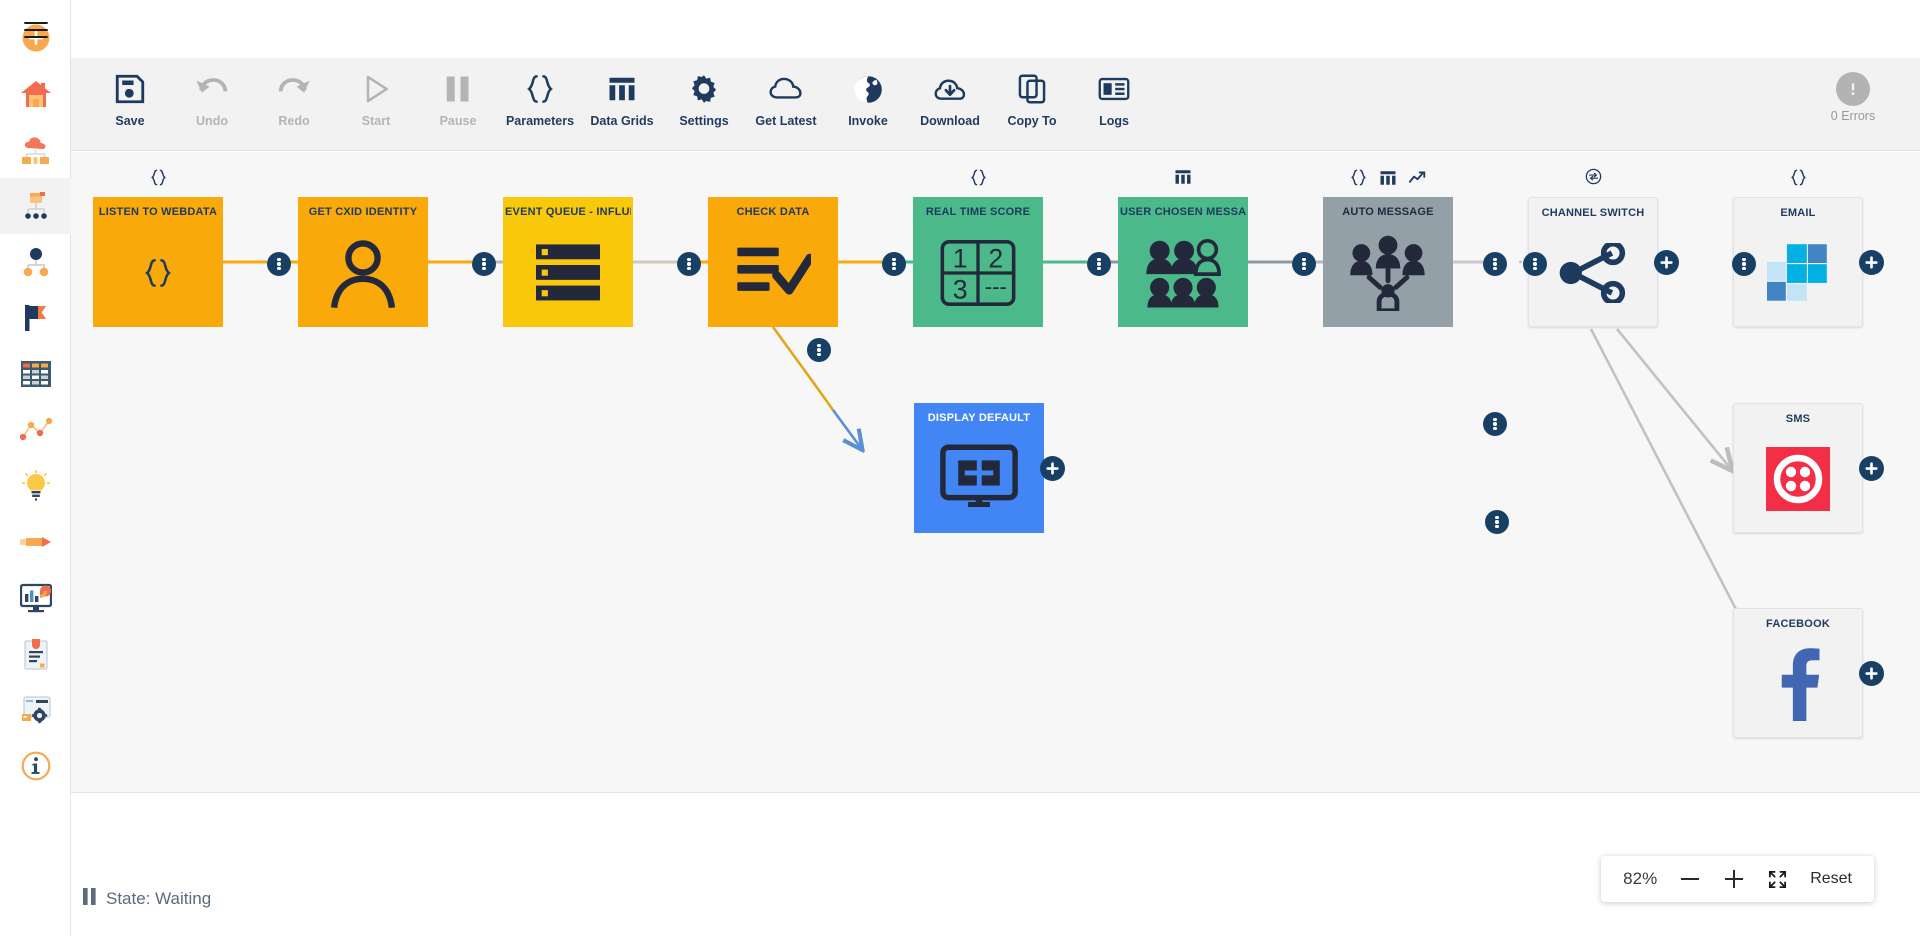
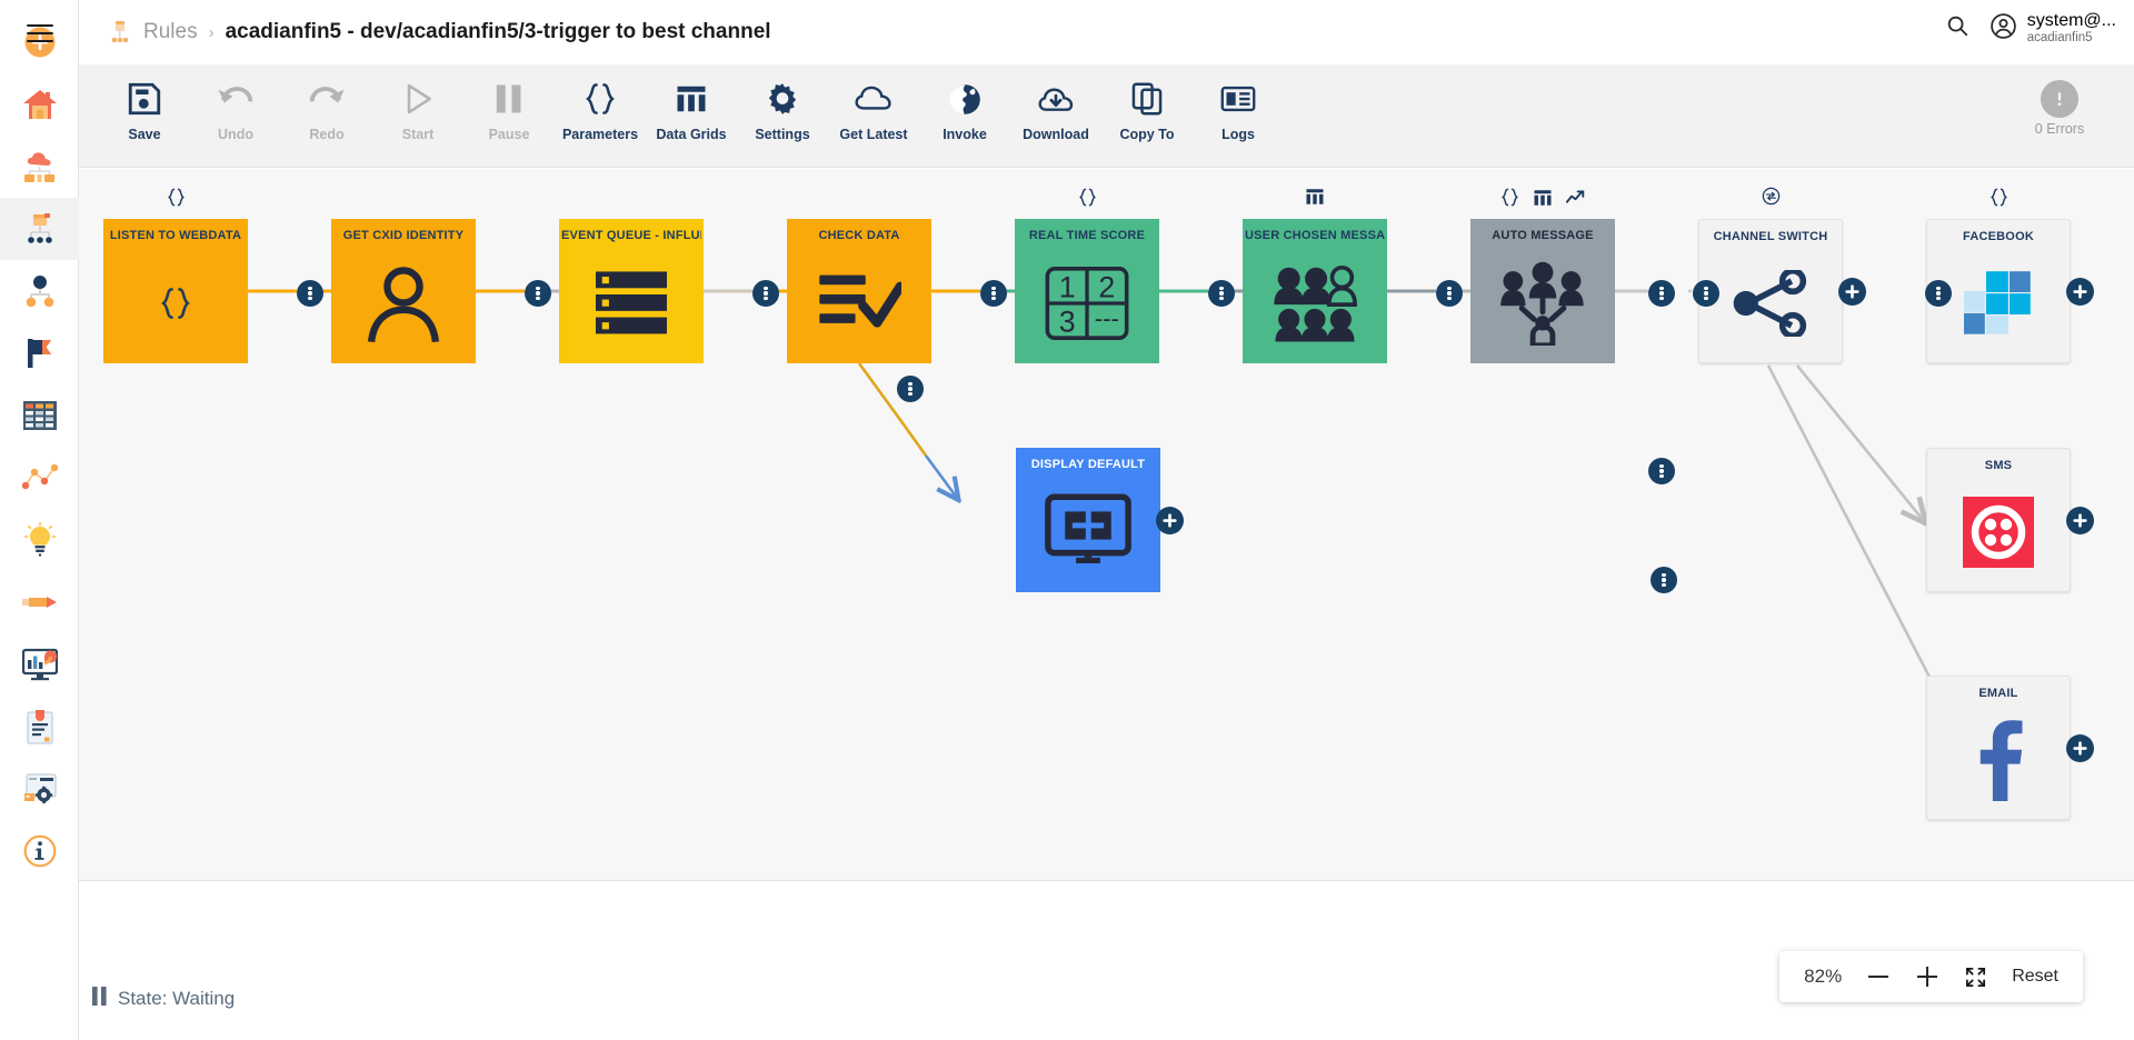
+ Rules
+ ›
+ acadianfin5 - dev/acadianfin5/3-trigger to best channel
+ system@...
+ acadianfin5
  Save
  Undo
  Redo
  Start
  Pause
  Parameters
  Data Grids
  Settings
  Get Latest
  Invoke
  Download
  Copy To
  Logs
  0 Errors
  LISTEN TO WEBDATA
  GET CXID IDENTITY
  EVENT QUEUE - INFLU
  CHECK DATA
  REAL TIME SCORE
  1
  2
  3
  ---
  USER CHOSEN MESSA
  AUTO MESSAGE
  CHANNEL SWITCH
  DISPLAY DEFAULT
- EMAIL
+ FACEBOOK
  SMS
- FACEBOOK
+ EMAIL
  State: Waiting
  82%
  Reset
